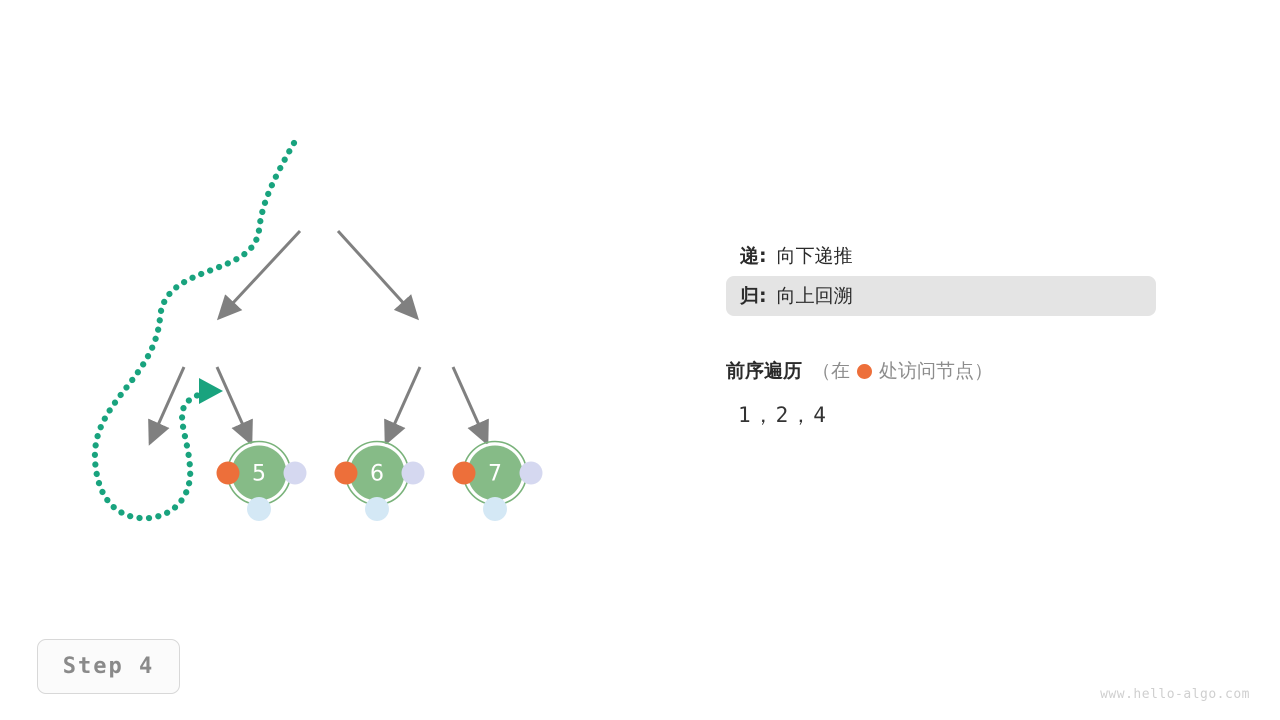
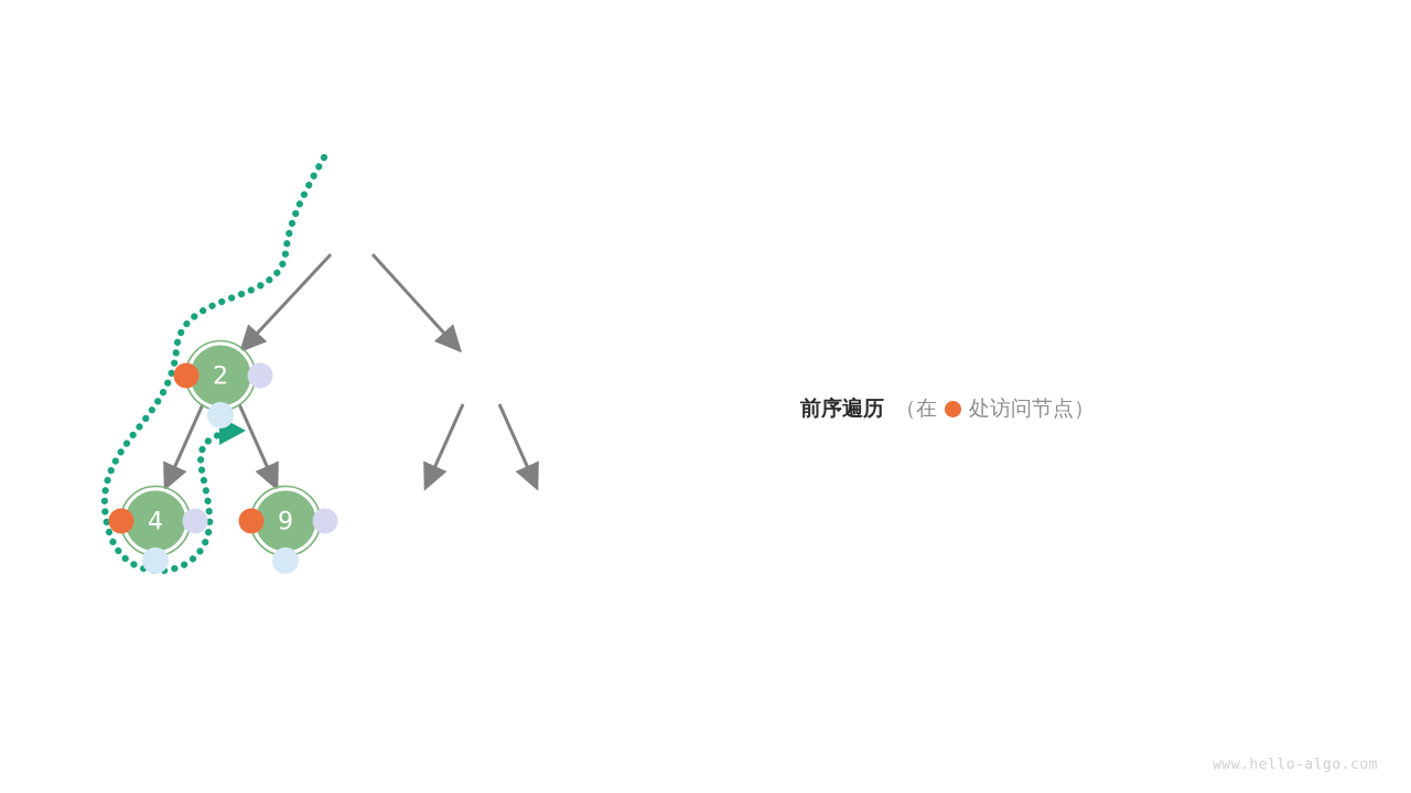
+ 2
+ 4
- 5
+ 9
- 6
- 7
- 递:
- 向下递推
- 归:
- 向上回溯
  前序遍历
  （在
  处访问节点）
- 1，2，4
- Step 4
  www.hello-algo.com
